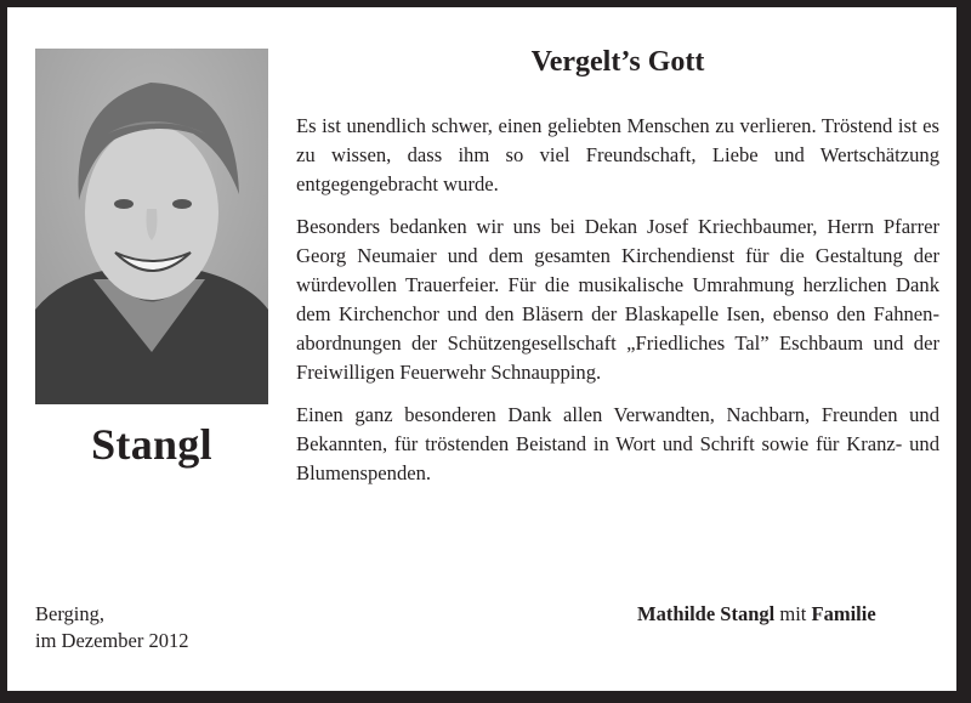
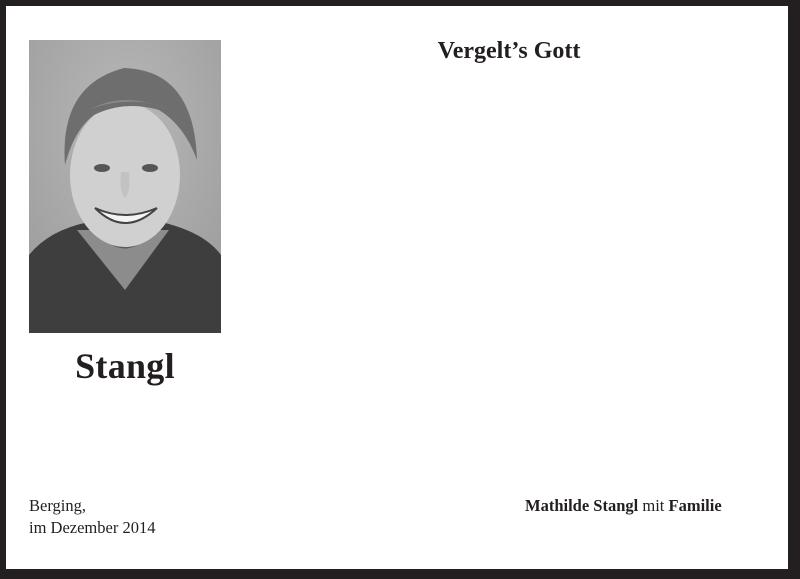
  Stangl
  Berging,
- im Dezember 2012
+ im Dezember 2014
  Vergelt’s Gott
- Es ist unendlich schwer, einen geliebten Menschen zu verlieren. Tröstend ist es zu wissen, dass ihm so viel Freundschaft, Liebe und Wertschätzung entgegengebracht wurde.
- Besonders bedanken wir uns bei Dekan Josef Kriechbaumer, Herrn Pfarrer Georg Neumaier und dem gesamten Kirchen­dienst für die Gestaltung der würdevollen Trauerfeier. Für die musikalische Umrahmung herzlichen Dank dem Kirchenchor und den Bläsern der Blaskapelle Isen, ebenso den Fahnen­abordnungen der Schützengesellschaft „Friedliches Tal” Esch­baum und der Freiwilligen Feuerwehr Schnaupping.
- Einen ganz besonderen Dank allen Verwandten, Nachbarn, Freunden und Bekannten, für tröstenden Beistand in Wort und Schrift sowie für Kranz- und Blumenspenden.
  Mathilde Stangl mit Familie
